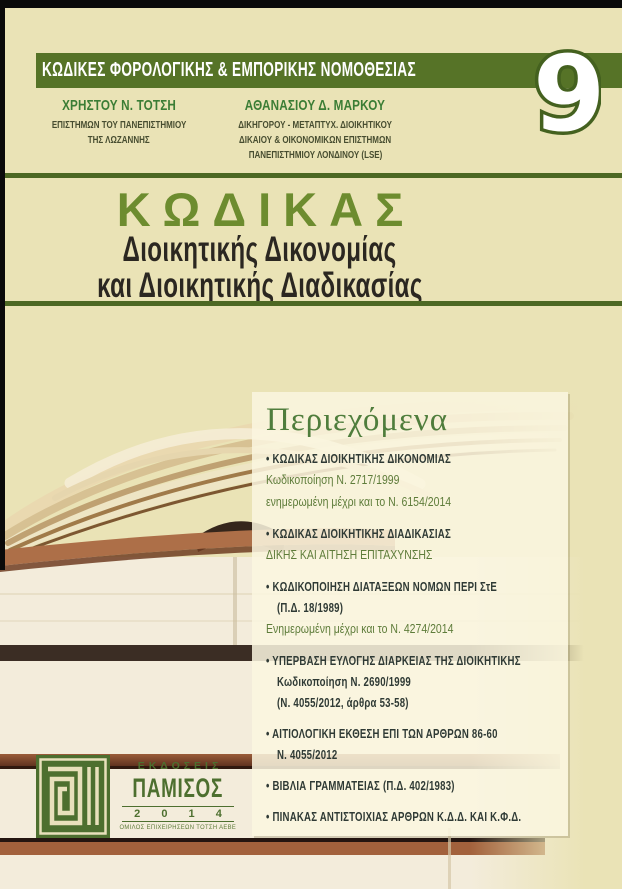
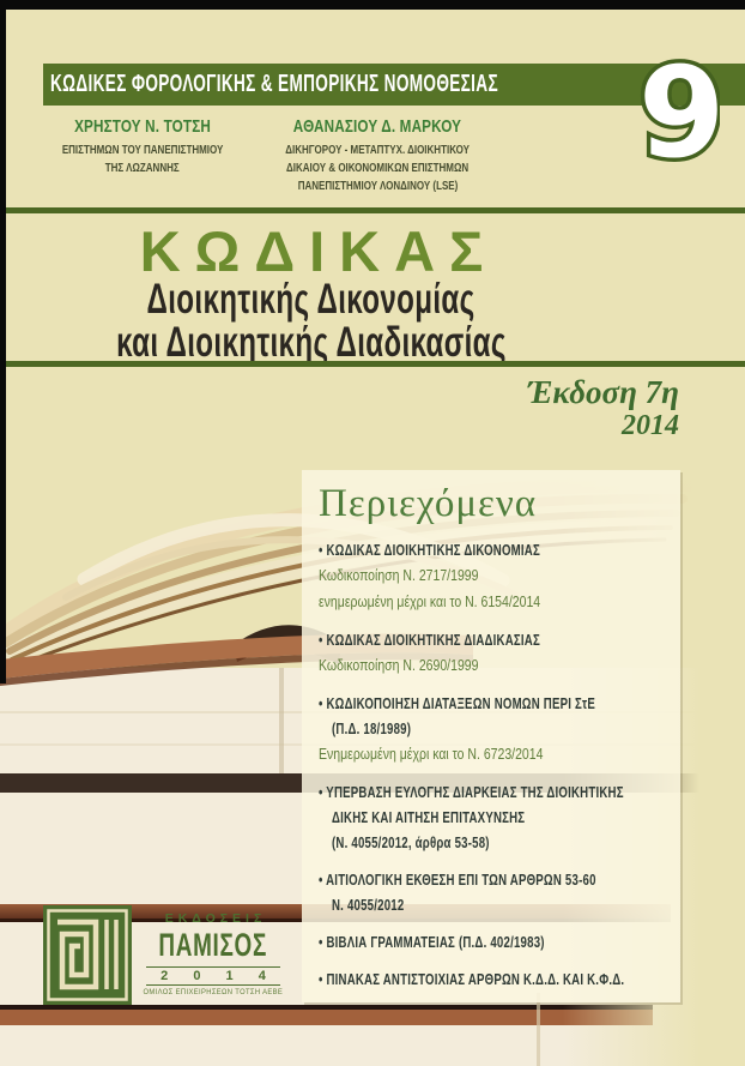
  ΚΩΔΙΚΕΣ ΦΟΡΟΛΟΓΙΚΗΣ & ΕΜΠΟΡΙΚΗΣ ΝΟΜΟΘΕΣΙΑΣ
  9
  ΧΡΗΣΤΟΥ Ν. ΤΟΤΣΗ
  ΕΠΙΣΤΗΜΩΝ ΤΟΥ ΠΑΝΕΠΙΣΤΗΜΙΟΥ
  ΤΗΣ ΛΩΖΑΝΝΗΣ
  ΑΘΑΝΑΣΙΟΥ Δ. ΜΑΡΚΟΥ
  ΔΙΚΗΓΟΡΟΥ - ΜΕΤΑΠΤΥΧ. ΔΙΟΙΚΗΤΙΚΟΥ
  ΔΙΚΑΙΟΥ & ΟΙΚΟΝΟΜΙΚΩΝ ΕΠΙΣΤΗΜΩΝ
  ΠΑΝΕΠΙΣΤΗΜΙΟΥ ΛΟΝΔΙΝΟΥ (LSE)
  ΚΩΔΙΚΑΣ
  Διοικητικής Δικονομίας
  και Διοικητικής Διαδικασίας
+ Έκδοση 7η
+ 2014
  Περιεχόμενα
  • ΚΩΔΙΚΑΣ ΔΙΟΙΚΗΤΙΚΗΣ ΔΙΚΟΝΟΜΙΑΣ
  Κωδικοποίηση Ν. 2717/1999
  ενημερωμένη μέχρι και το Ν. 6154/2014
  • ΚΩΔΙΚΑΣ ΔΙΟΙΚΗΤΙΚΗΣ ΔΙΑΔΙΚΑΣΙΑΣ
- ΔΙΚΗΣ ΚΑΙ ΑΙΤΗΣΗ ΕΠΙΤΑΧΥΝΣΗΣ
+ Κωδικοποίηση Ν. 2690/1999
  • ΚΩΔΙΚΟΠΟΙΗΣΗ ΔΙΑΤΑΞΕΩΝ ΝΟΜΩΝ ΠΕΡΙ ΣτΕ
  (Π.Δ. 18/1989)
- Ενημερωμένη μέχρι και το Ν. 4274/2014
+ Ενημερωμένη μέχρι και το Ν. 6723/2014
  • ΥΠΕΡΒΑΣΗ ΕΥΛΟΓΗΣ ΔΙΑΡΚΕΙΑΣ ΤΗΣ ΔΙΟΙΚΗΤΙΚΗΣ
- Κωδικοποίηση Ν. 2690/1999
+ ΔΙΚΗΣ ΚΑΙ ΑΙΤΗΣΗ ΕΠΙΤΑΧΥΝΣΗΣ
  (Ν. 4055/2012, άρθρα 53-58)
- • ΑΙΤΙΟΛΟΓΙΚΗ ΕΚΘΕΣΗ ΕΠΙ ΤΩΝ ΑΡΘΡΩΝ 86-60
+ • ΑΙΤΙΟΛΟΓΙΚΗ ΕΚΘΕΣΗ ΕΠΙ ΤΩΝ ΑΡΘΡΩΝ 53-60
  Ν. 4055/2012
  • ΒΙΒΛΙΑ ΓΡΑΜΜΑΤΕΙΑΣ (Π.Δ. 402/1983)
  • ΠΙΝΑΚΑΣ ΑΝΤΙΣΤΟΙΧΙΑΣ ΑΡΘΡΩΝ Κ.Δ.Δ. ΚΑΙ Κ.Φ.Δ.
  ΕΚΔΟΣΕΙΣ
  ΠΑΜΙΣΟΣ
  2 0 1 4
